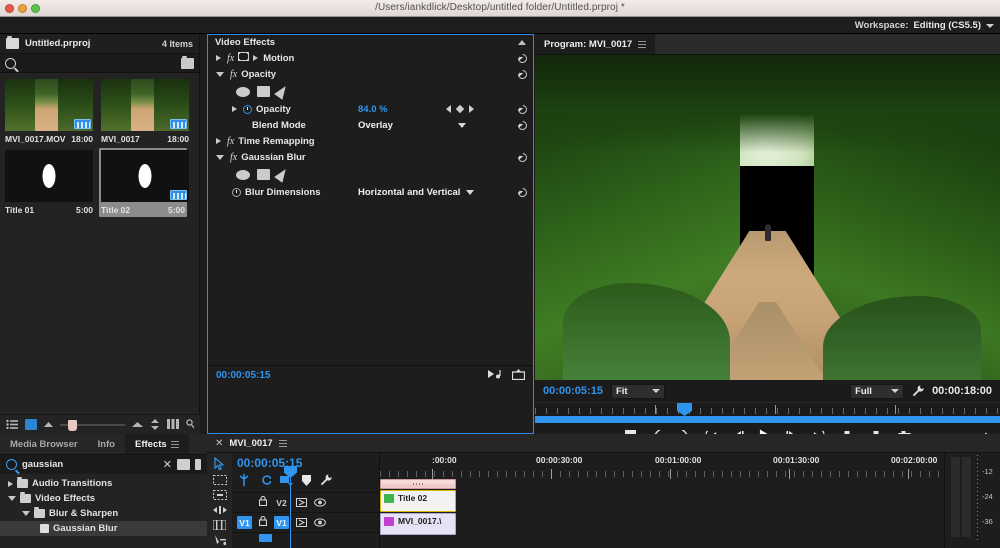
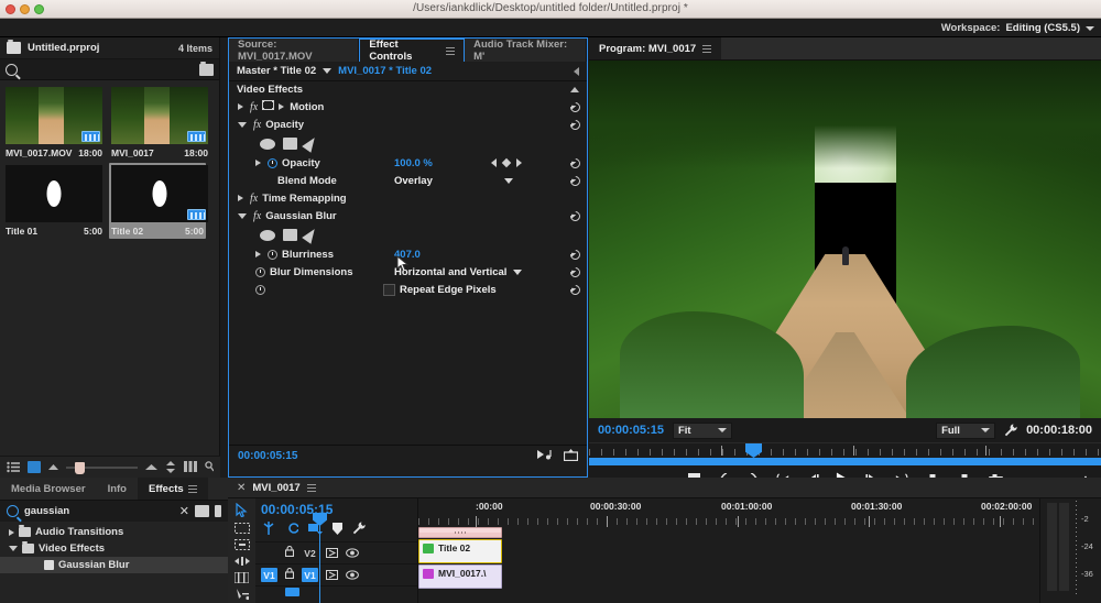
  /Users/iankdlick/Desktop/untitled folder/Untitled.prproj *
  Workspace:
  Editing (CS5.5)
  Untitled.prproj
  4 Items
  MVI_0017.MOV
  18:00
  MVI_0017
  18:00
  Title 01
  5:00
  Title 02
  5:00
  Media Browser
  Info
  Effects
  gaussian
  ✕
  Audio Transitions
  Video Effects
- Blur & Sharpen
  Gaussian Blur
+ Source: MVI_0017.MOV
+ Effect Controls
+ Audio Track Mixer: M'
+ Master * Title 02
+ MVI_0017 * Title 02
  Video Effects
  fx
  Motion
  fx
  Opacity
  Opacity
- 84.0 %
+ 100.0 %
  Blend Mode
  Overlay
  fx
  Time Remapping
  fx
  Gaussian Blur
+ Blurriness
+ 407.0
  Blur Dimensions
  Horizontal and Vertical
+ Repeat Edge Pixels
  00:00:05:15
  Program: MVI_0017
  00:00:05:15
  Fit
  Full
  00:00:18:00
  ✕
  MVI_0017
  00:00:05:15
  V2
  V1
  V1
  :00:00
  00:00:30:00
  00:01:00:00
  00:01:30:00
  00:02:00:00
  Title 02
  MVI_0017.\
- -12
+ -2
  -24
  -36
